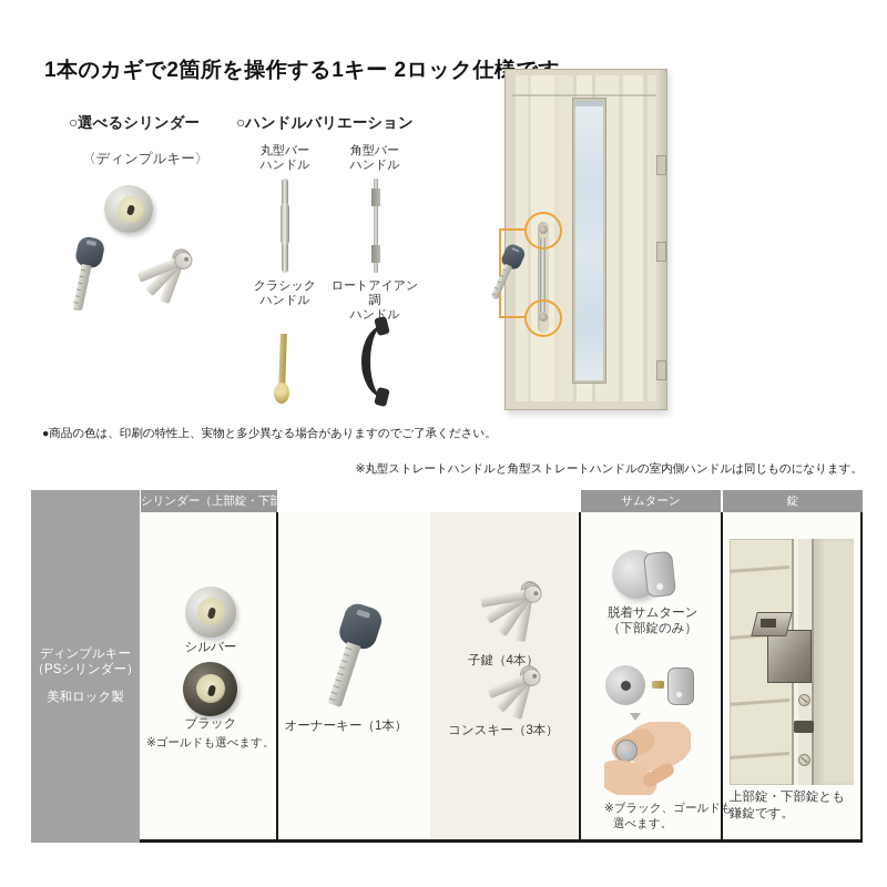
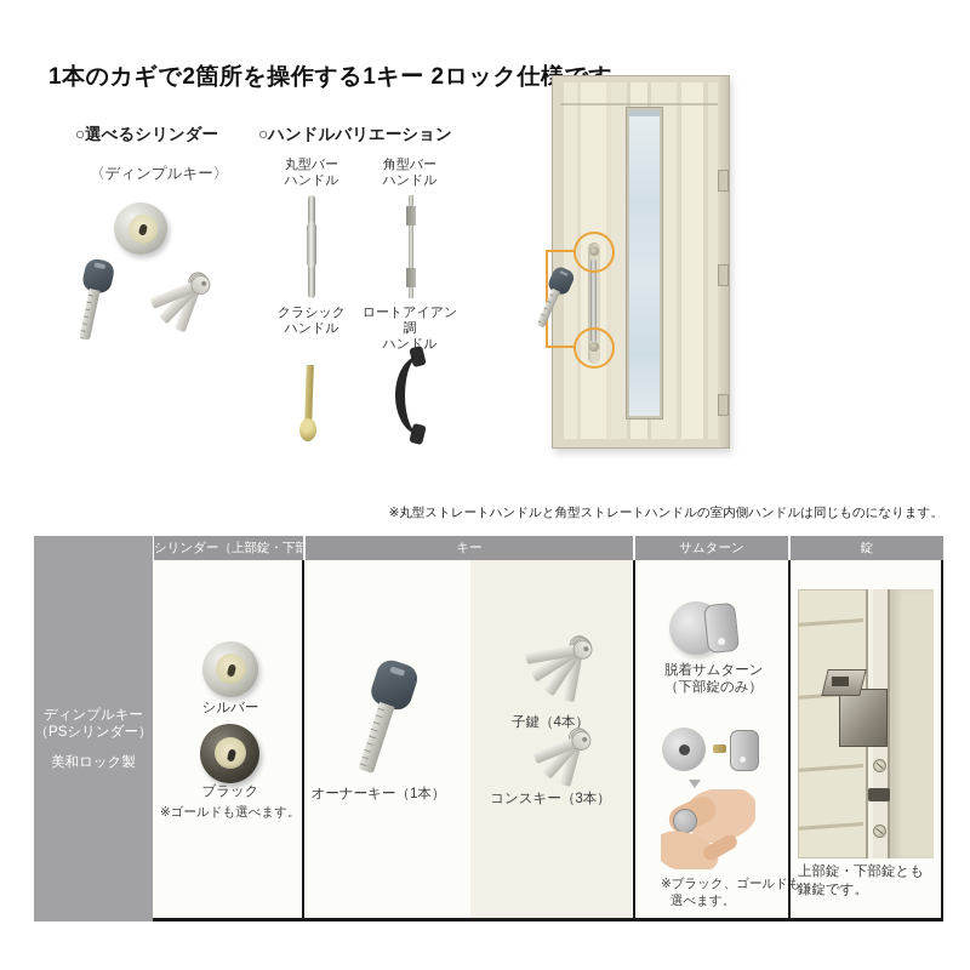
  1本のカギで2箇所を操作する1キー 2ロック仕
  ○選べるシリンダー
  〈ディンプルキー〉
  ○ハンドルバリエーション
  丸型バー
  ハンドル
  角型バー
  ハンドル
  クラシック
  ハンドル
  ロートアイアン調
  ハンドル
- ●商品の色は、印刷の特性上、実物と多少異なる場合がありますのでご了承ください。
  ※丸型ストレートハンドルと角型ストレートハンドルの室内側ハンドルは同じものになります。
  ディンプルキー
  （PSシリンダー）
  美和ロック製
  シリンダー（上部錠・下部
+ キー
  サムターン
  錠
  シルバー
  ブラック
  ※ゴールドも選べます。
  オーナーキー（1本）
  子鍵（4本）
  コンスキー（3本）
  脱着サムターン
  （下部錠のみ）
  ※ブラック、ゴールドも
  選べます。
  上部錠・下部錠とも
  鎌錠です。
